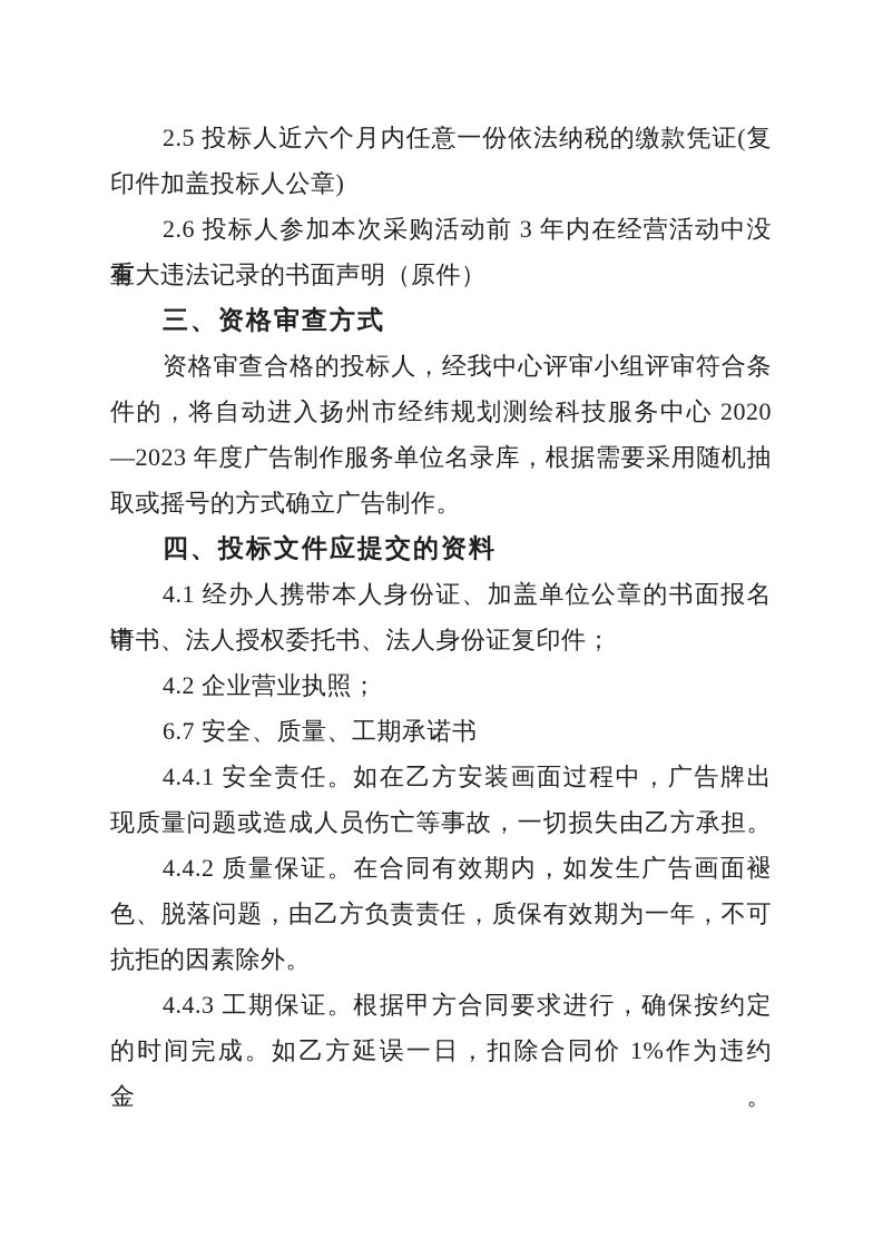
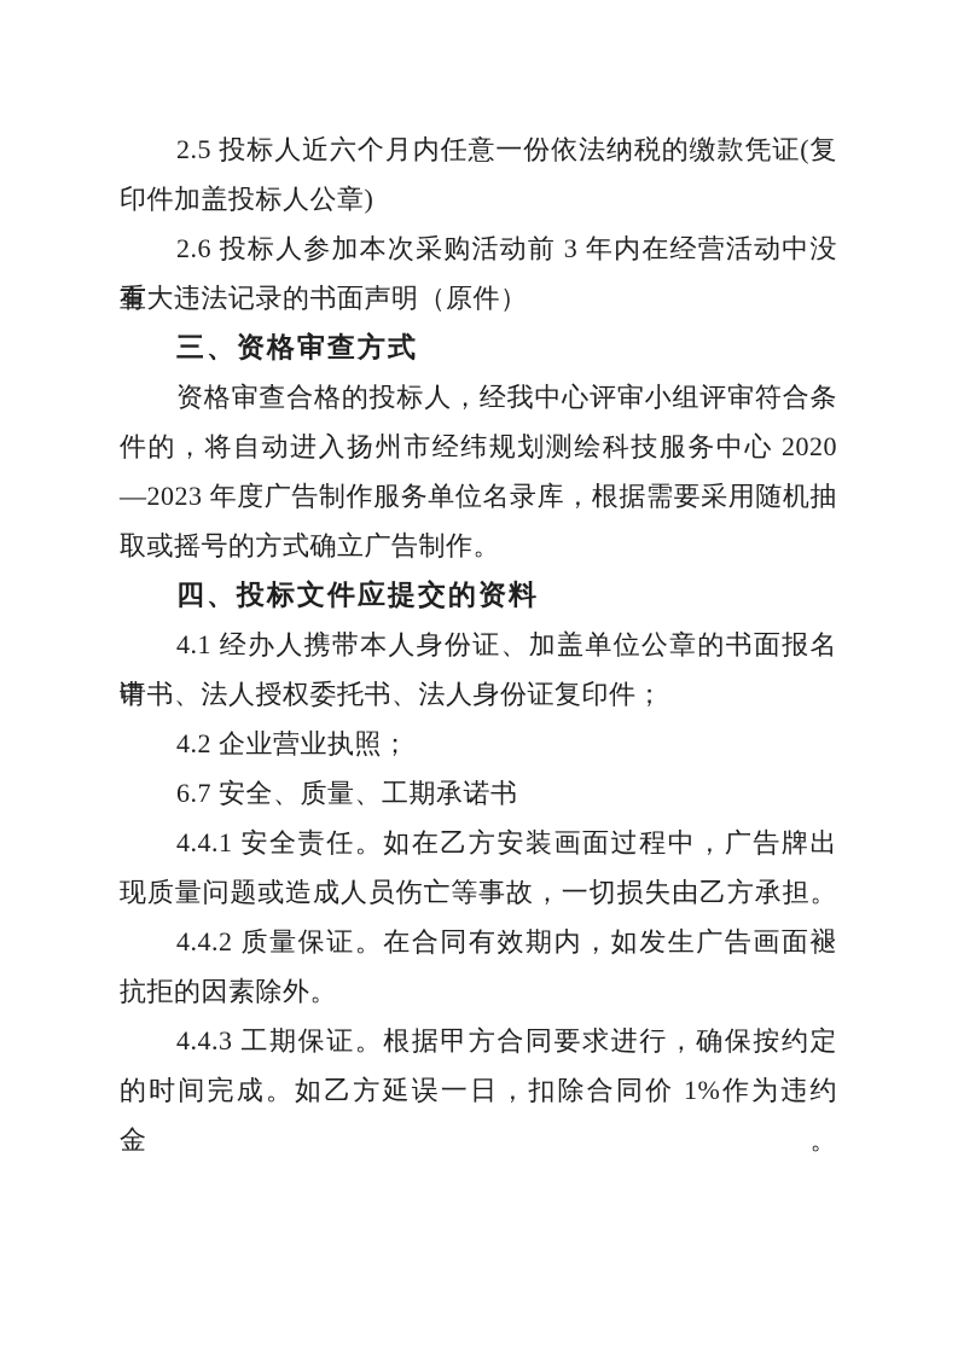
  2.5 投标人近六个月内任意一份依法纳税的缴款凭证(复
  印件加盖投标人公章)
  2.6 投标人参加本次采购活动前 3 年内在经营活动中没有
  重大违法记录的书面声明（原件）
  三、资格审查方式
  资格审查合格的投标人，经我中心评审小组评审符合条
  件的，将自动进入扬州市经纬规划测绘科技服务中心 2020
  —2023 年度广告制作服务单位名录库，根据需要采用随机抽
  取或摇号的方式确立广告制作。
  四、投标文件应提交的资料
  4.1 经办人携带本人身份证、加盖单位公章的书面报名申
  请书、法人授权委托书、法人身份证复印件；
  4.2 企业营业执照；
  6.7 安全、质量、工期承诺书
  4.4.1 安全责任。如在乙方安装画面过程中，广告牌出
  现质量问题或造成人员伤亡等事故，一切损失由乙方承担。
  4.4.2 质量保证。在合同有效期内，如发生广告画面褪
- 色、脱落问题，由乙方负责责任，质保有效期为一年，不可
  抗拒的因素除外。
  4.4.3 工期保证。根据甲方合同要求进行，确保按约定
  的时间完成。如乙方延误一日，扣除合同价 1%作为违约金。
